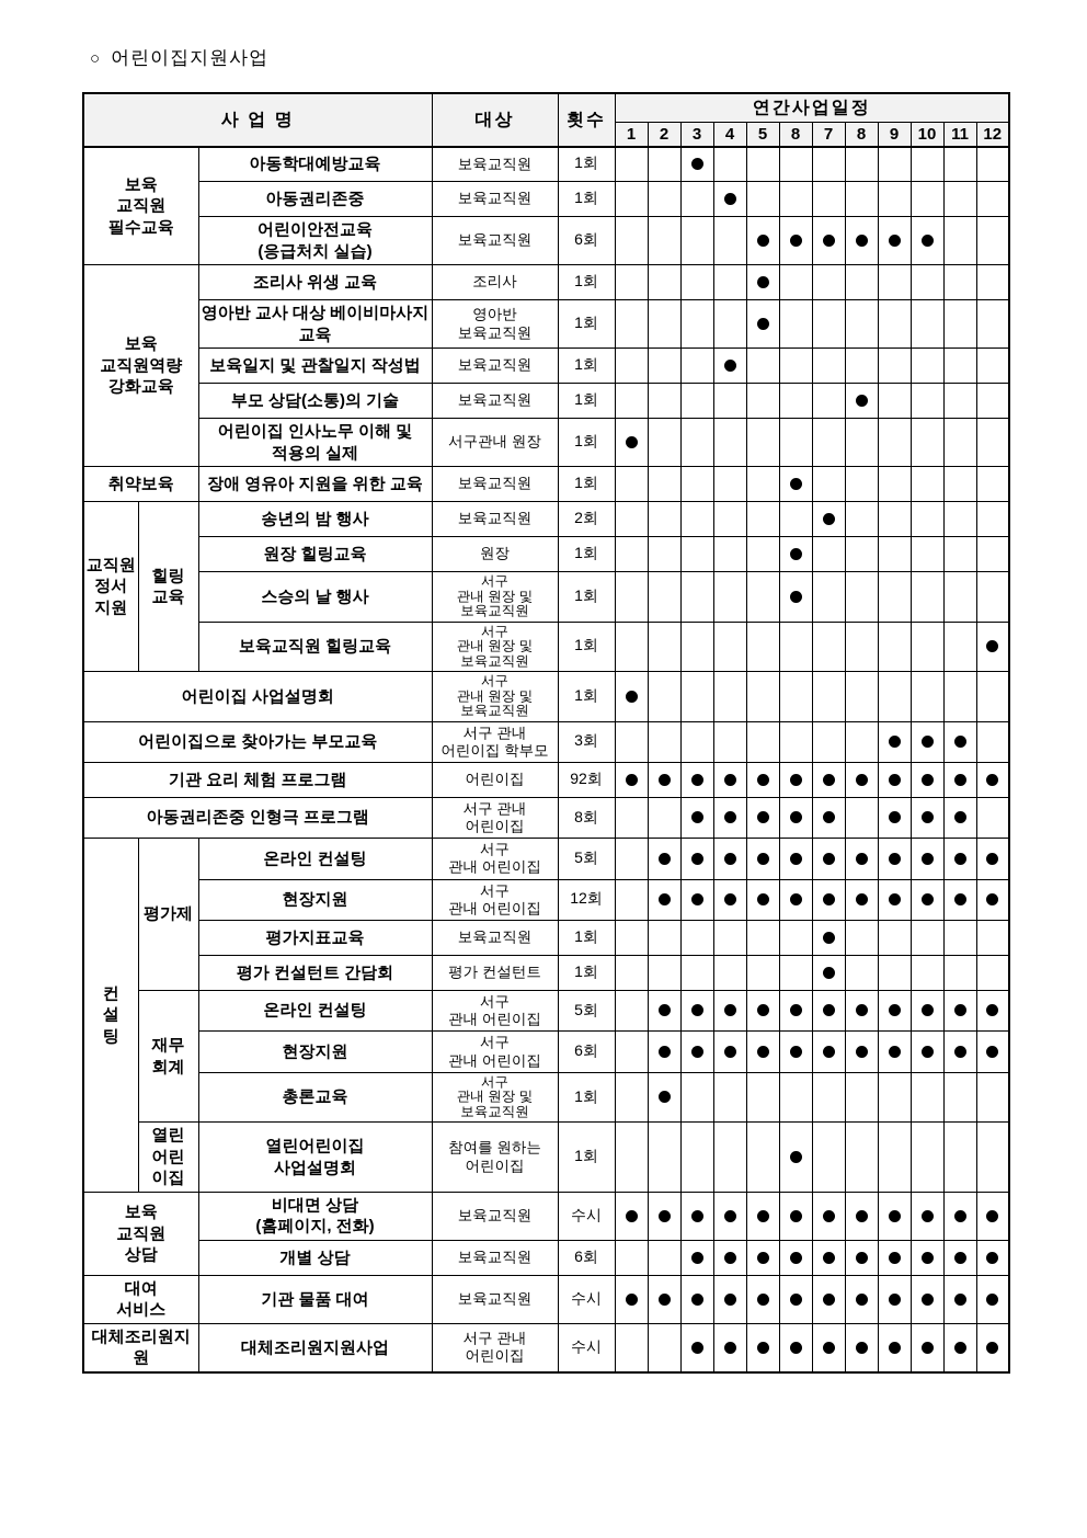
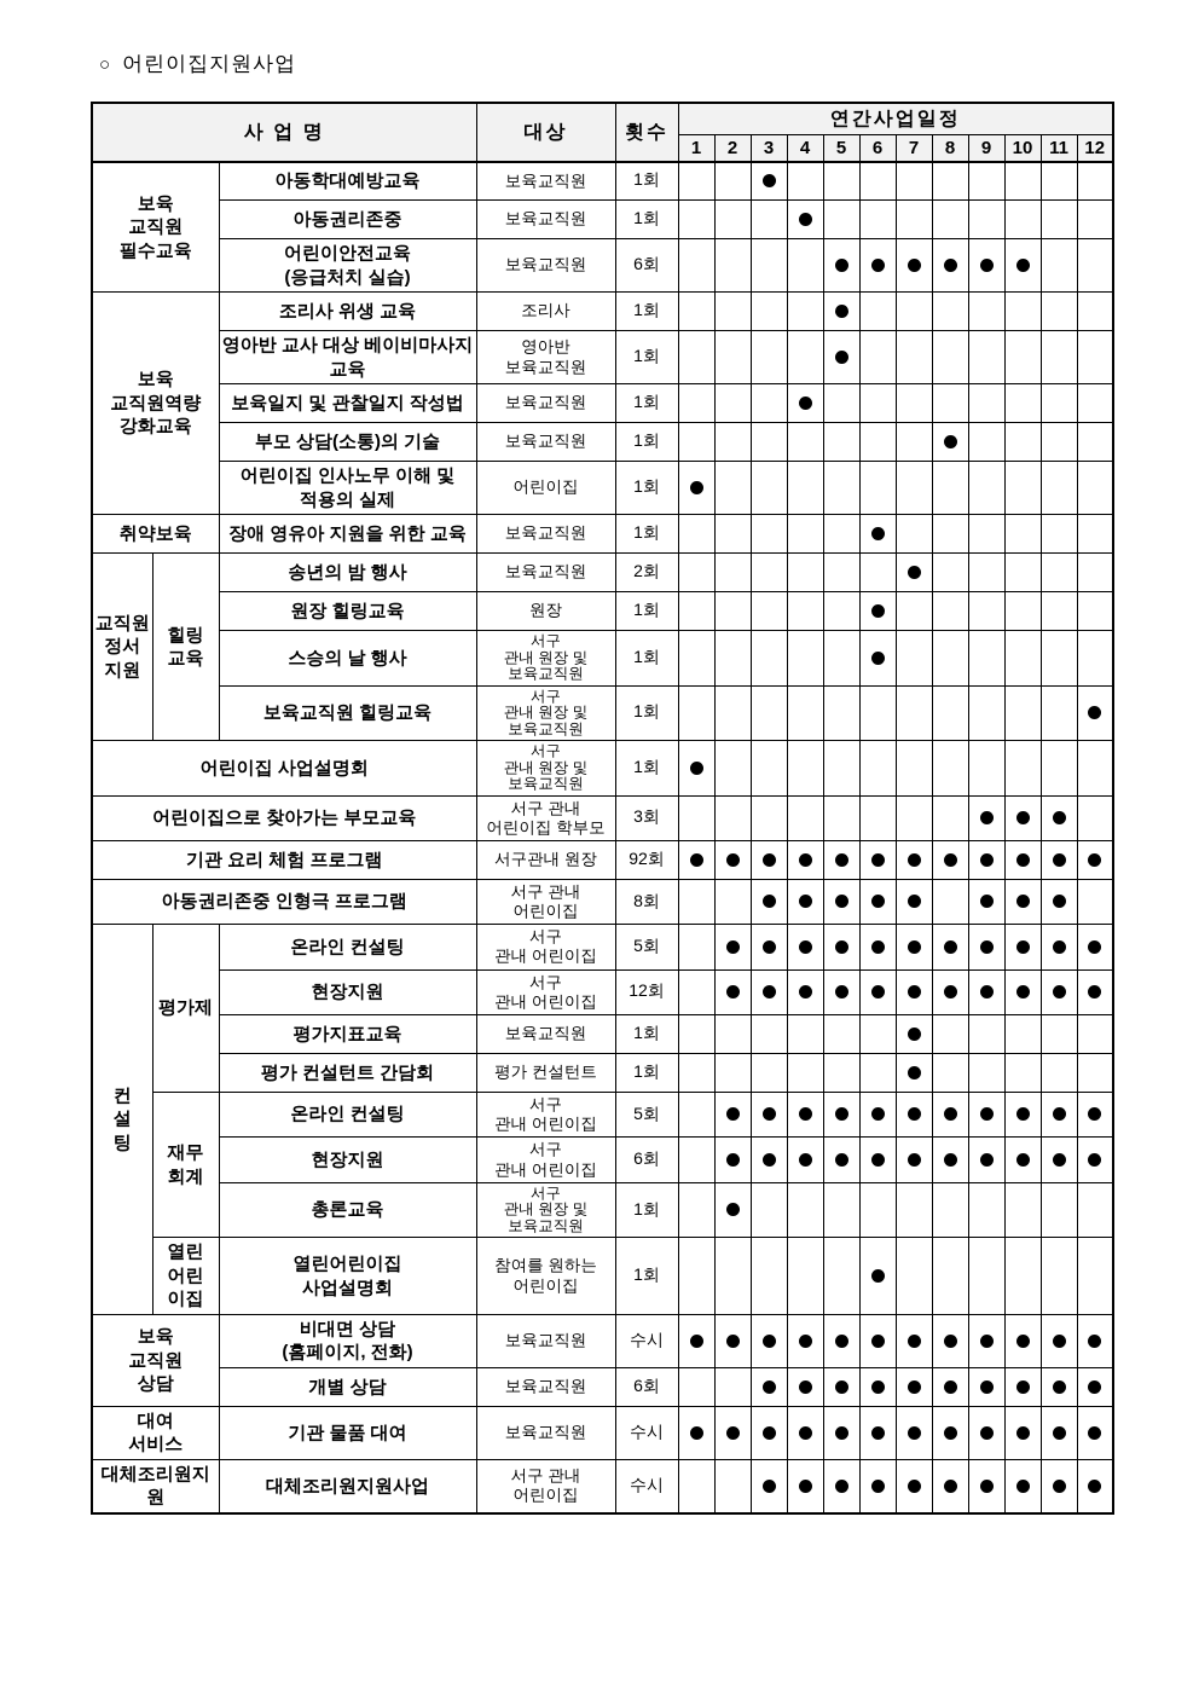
  ○
  어린이집지원사업
  사 업 명	대상	횟수	연간사업일정
- 1	2	3	4	5	8	7	8	9	10	11	12
+ 1	2	3	4	5	6	7	8	9	10	11	12
  보육 교직원 필수교육	아동학대예방교육	보육교직원	1회
  아동권리존중	보육교직원	1회
  어린이안전교육 (응급처치 실습)	보육교직원	6회
  보육 교직원역량 강화교육	조리사 위생 교육	조리사	1회
  영아반 교사 대상 베이비마사지 교육	영아반 보육교직원	1회
  보육일지 및 관찰일지 작성법	보육교직원	1회
  부모 상담(소통)의 기술	보육교직원	1회
- 어린이집 인사노무 이해 및 적용의 실제	서구관내 원장	1회
+ 어린이집 인사노무 이해 및 적용의 실제	어린이집	1회
  취약보육	장애 영유아 지원을 위한 교육	보육교직원	1회
  교직원 정서 지원	힐링 교육	송년의 밤 행사	보육교직원	2회
  원장 힐링교육	원장	1회
  스승의 날 행사	서구 관내 원장 및 보육교직원	1회
  보육교직원 힐링교육	서구 관내 원장 및 보육교직원	1회
  어린이집 사업설명회	서구 관내 원장 및 보육교직원	1회
  어린이집으로 찾아가는 부모교육	서구 관내 어린이집 학부모	3회
- 기관 요리 체험 프로그램	어린이집	92회
+ 기관 요리 체험 프로그램	서구관내 원장	92회
  아동권리존중 인형극 프로그램	서구 관내 어린이집	8회
  컨 설 팅	평가제	온라인 컨설팅	서구 관내 어린이집	5회
  현장지원	서구 관내 어린이집	12회
  평가지표교육	보육교직원	1회
  평가 컨설턴트 간담회	평가 컨설턴트	1회
  재무 회계	온라인 컨설팅	서구 관내 어린이집	5회
  현장지원	서구 관내 어린이집	6회
  총론교육	서구 관내 원장 및 보육교직원	1회
  열린 어린 이집	열린어린이집 사업설명회	참여를 원하는 어린이집	1회
  보육 교직원 상담	비대면 상담 (홈페이지, 전화)	보육교직원	수시
  개별 상담	보육교직원	6회
  대여 서비스	기관 물품 대여	보육교직원	수시
  대체조리원지원	대체조리원지원사업	서구 관내 어린이집	수시
